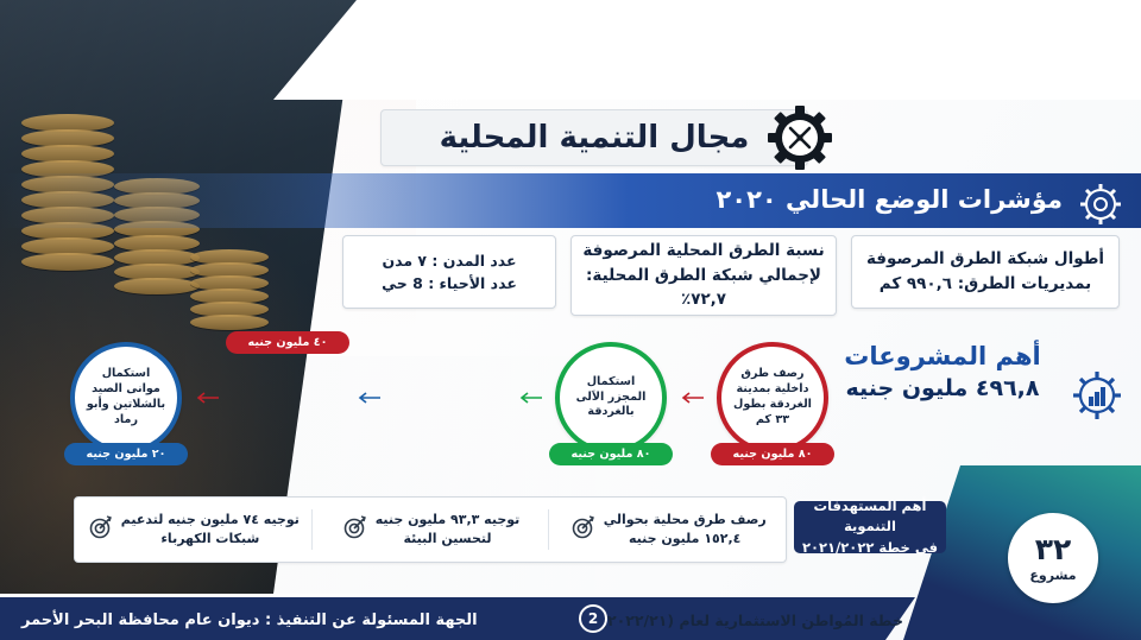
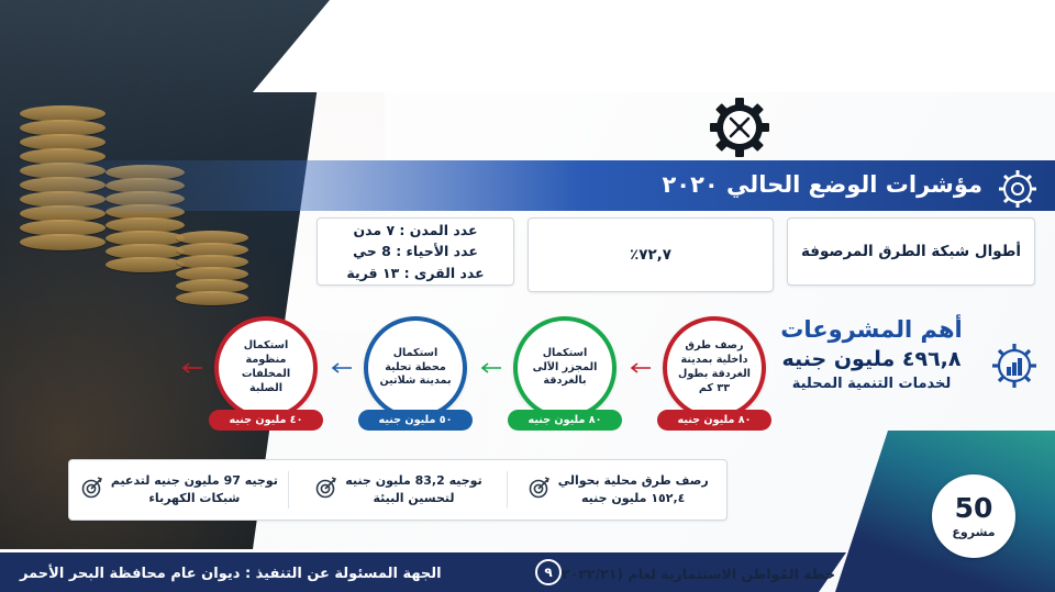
- مجال التنمية المحلية
  مؤشرات الوضع الحالي ٢٠٢٠
  أطوال شبكة الطرق المرصوفة
- بمديريات الطرق: ٩٩٠,٦ كم
- نسبة الطرق المحلية المرصوفة
- لإجمالي شبكة الطرق المحلية:
  ٧٢,٧٪
  عدد المدن : ٧ مدن
  عدد الأحياء : 8 حي
+ عدد القرى : ١٣ قرية
  أهم المشروعات
  ٤٩٦,٨ مليون جنيه
+ لخدمات التنمية المحلية
  رصف طرق داخلية بمدينة الغردقة بطول ٣٣ كم
  ٨٠ مليون جنيه
  استكمال المجزر الاَلى بالغردقة
  ٨٠ مليون جنيه
+ استكمال محطة تحلية بمدينة شلاتين
+ ٥٠ مليون جنيه
+ استكمال منظومة المخلفات الصلبة
  ٤٠ مليون جنيه
- استكمال موانى الصيد بالشلاتين وأبو رماد
- ٢٠ مليون جنيه
  رصف طرق محلية بحوالي
  ١٥٢,٤ مليون جنيه
- توجيه ٩٣,٣ مليون جنيه
+ توجيه 83,2 مليون جنيه
  لتحسين البيئة
- توجيه ٧٤ مليون جنيه لتدعيم
+ توجيه 97 مليون جنيه لتدعيم
  شبكات الكهرباء
- أهم المستهدفات التنموية
- في خطة ٢٠٢١/٢٠٢٢
- ٣٢
+ 50
  مشروع
  الجهة المسئولة عن التنفيذ : ديوان عام محافظة البحر الأحمر
  خطة المُواطن الاستثمارية لعام (٢٠٢٢/٢١
- 2
+ ٩
